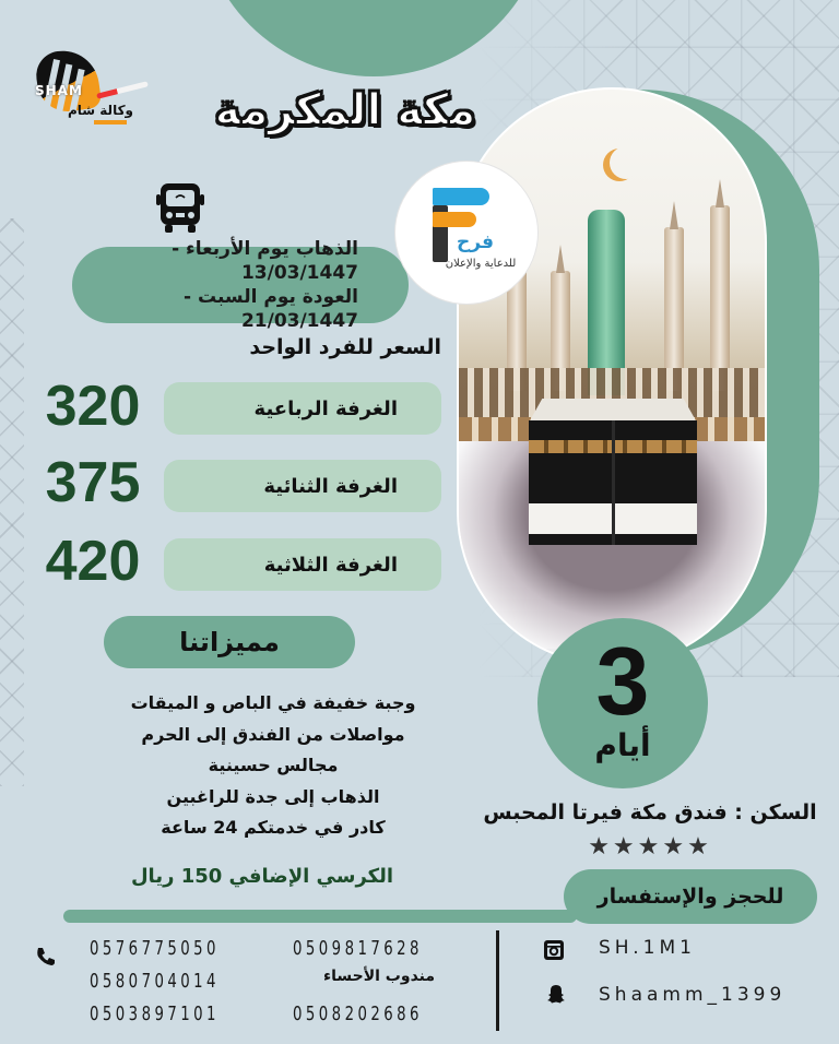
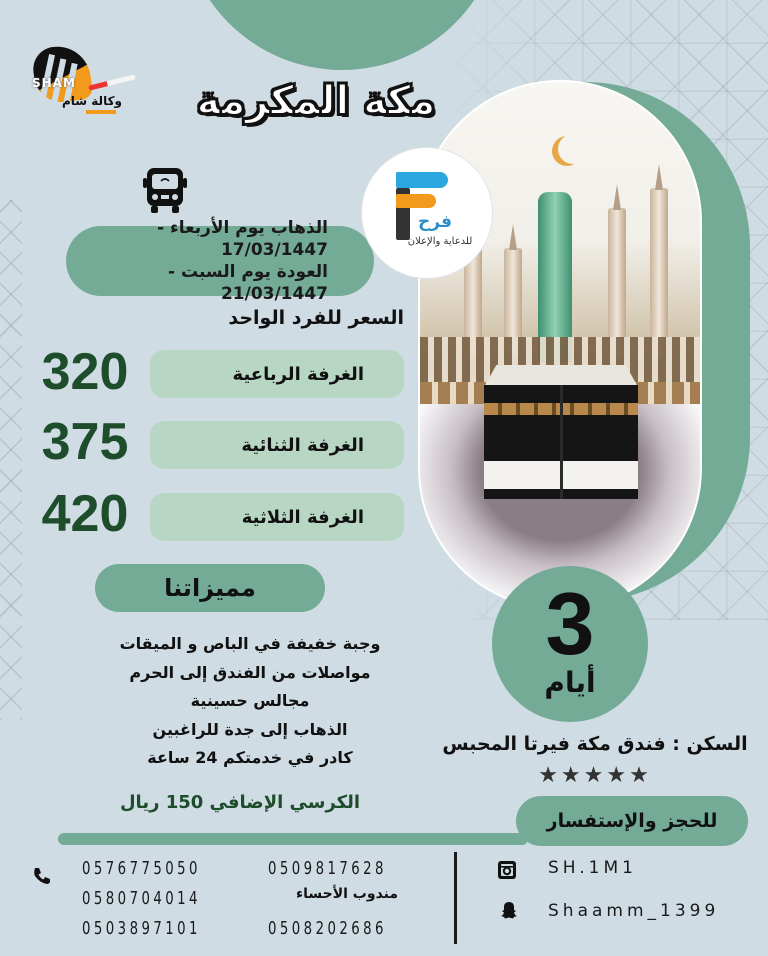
  SHAM
  وكالة شام
  مكة المكرمة
- الذهاب يوم الأربعاء - 13/03/1447
+ الذهاب يوم الأربعاء - 17/03/1447
  العودة يوم السبت - 21/03/1447
  السعر للفرد الواحد
  الغرفة الرباعية
  320
  الغرفة الثنائية
  375
  الغرفة الثلاثية
  420
  فرح
  للدعاية والإعلان
  مميزاتنا
  وجبة خفيفة في الباص و الميقات
  مواصلات من الفندق إلى الحرم
  مجالس حسينية
  الذهاب إلى جدة للراغبين
  كادر في خدمتكم 24 ساعة
  الكرسي الإضافي 150 ريال
  3
  أيام
  السكن : فندق مكة فيرتا المحبس
  ★★★★★
  للحجز والإستفسار
  0576775050
  0580704014
  0503897101
  0509817628
  مندوب الأحساء
  0508202686
  SH.1M1
  Shaamm_1399
